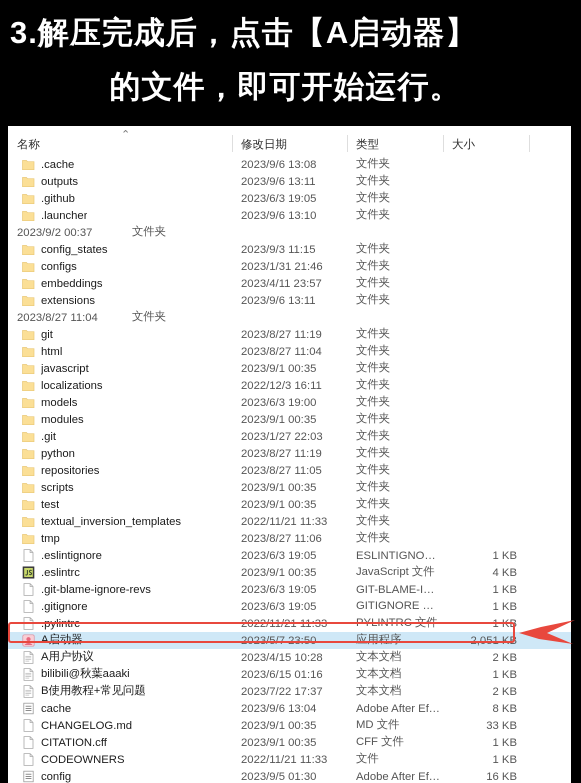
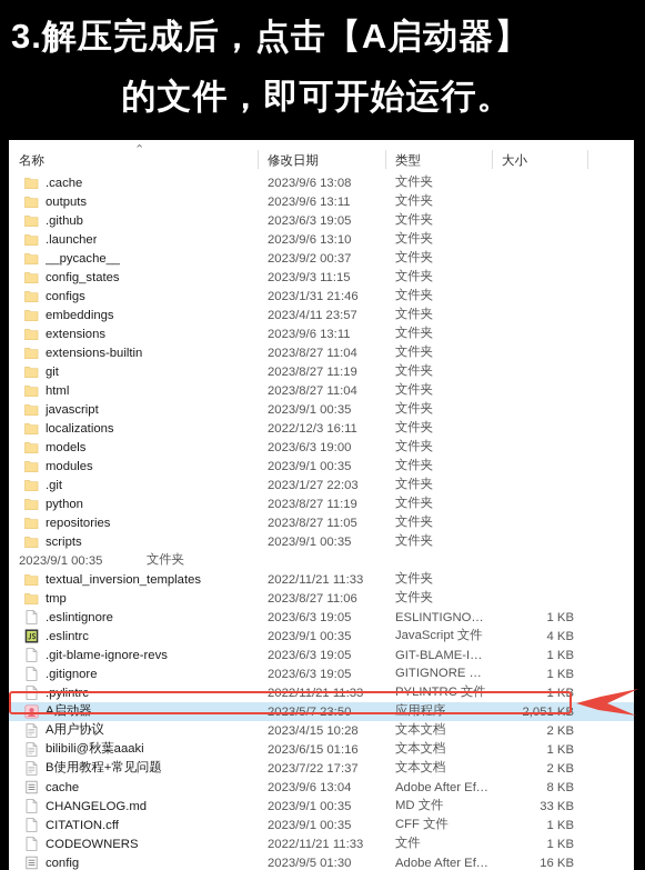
  3.解压完成后，点击【A启动器】
  的文件，即可开始运行。
  名称
  ⌃
  修改日期
  类型
  大小
  .cache
  2023/9/6 13:08
  文件夹
  outputs
  2023/9/6 13:11
  文件夹
  .github
  2023/6/3 19:05
  文件夹
  .launcher
  2023/9/6 13:10
  文件夹
+ __pycache__
  2023/9/2 00:37
  文件夹
  config_states
  2023/9/3 11:15
  文件夹
  configs
  2023/1/31 21:46
  文件夹
  embeddings
  2023/4/11 23:57
  文件夹
  extensions
  2023/9/6 13:11
  文件夹
+ extensions-builtin
  2023/8/27 11:04
  文件夹
  git
  2023/8/27 11:19
  文件夹
  html
  2023/8/27 11:04
  文件夹
  javascript
  2023/9/1 00:35
  文件夹
  localizations
  2022/12/3 16:11
  文件夹
  models
  2023/6/3 19:00
  文件夹
  modules
  2023/9/1 00:35
  文件夹
  .git
  2023/1/27 22:03
  文件夹
  python
  2023/8/27 11:19
  文件夹
  repositories
  2023/8/27 11:05
  文件夹
  scripts
  2023/9/1 00:35
  文件夹
- test
  2023/9/1 00:35
  文件夹
  textual_inversion_templates
  2022/11/21 11:33
  文件夹
  tmp
  2023/8/27 11:06
  文件夹
  .eslintignore
  2023/6/3 19:05
  ESLINTIGNORE
  1 KB
  .eslintrc
  2023/9/1 00:35
  JavaScript 文件
  4 KB
  .git-blame-ignore-revs
  2023/6/3 19:05
  GIT-BLAME-IGN.
  1 KB
  .gitignore
  2023/6/3 19:05
  GITIGNORE 文件
  1 KB
  .pylintrc
  2022/11/21 11:33
  PYLINTRC 文件
  1 KB
  A启动器
  2023/5/7 23:50
  应用程序
  2,051 KB
  A用户协议
  2023/4/15 10:28
  文本文档
  2 KB
  bilibili@秋葉aaaki
  2023/6/15 01:16
  文本文档
  1 KB
  B使用教程+常见问题
  2023/7/22 17:37
  文本文档
  2 KB
  cache
  2023/9/6 13:04
  Adobe After Effe..
  8 KB
  CHANGELOG.md
  2023/9/1 00:35
  MD 文件
  33 KB
  CITATION.cff
  2023/9/1 00:35
  CFF 文件
  1 KB
  CODEOWNERS
  2022/11/21 11:33
  文件
  1 KB
  config
  2023/9/5 01:30
  Adobe After Effe..
  16 KB
